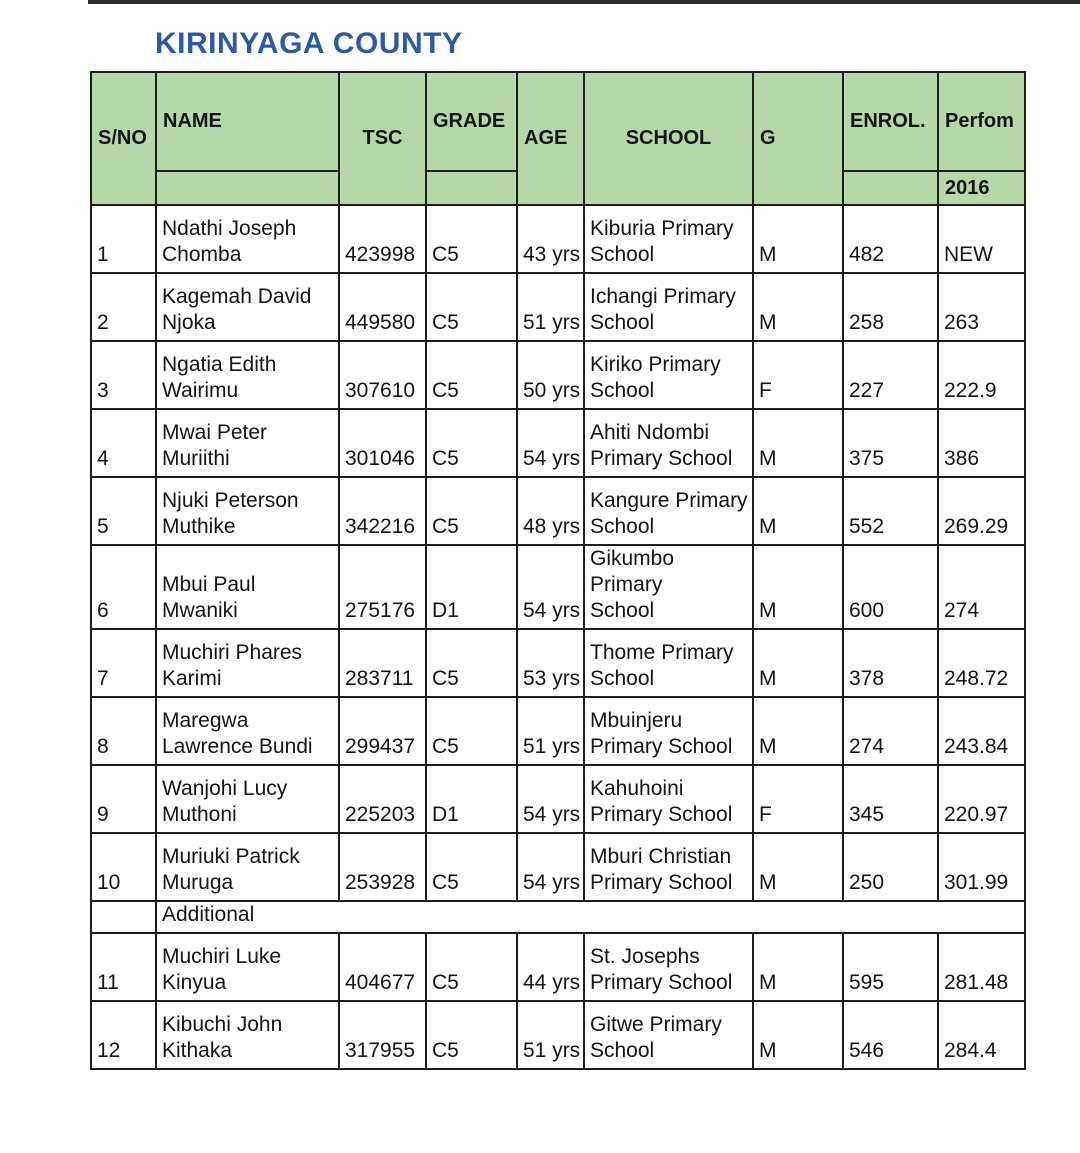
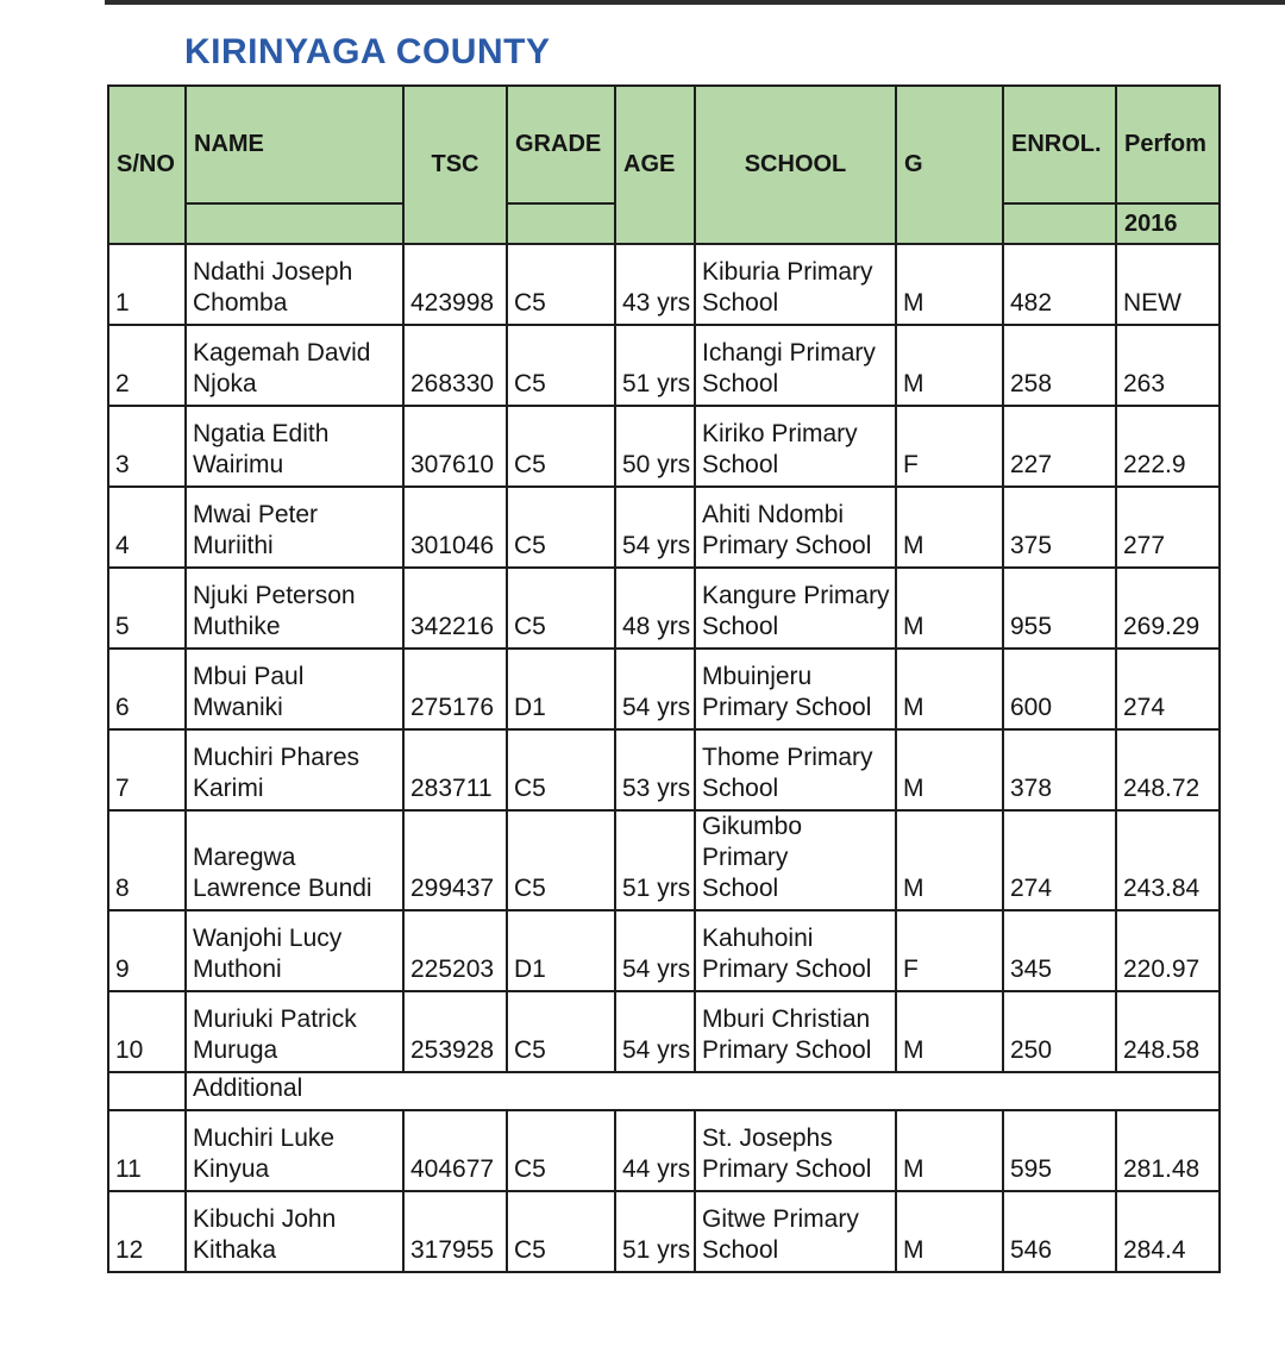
  KIRINYAGA COUNTY
  S/NO	NAME	TSC	GRADE	AGE	SCHOOL	G	ENROL.	Perfom
  			2016
  1	Ndathi Joseph Chomba	423998	C5	43 yrs	Kiburia Primary School	M	482	NEW
- 2	Kagemah David Njoka	449580	C5	51 yrs	Ichangi Primary School	M	258	263
+ 2	Kagemah David Njoka	268330	C5	51 yrs	Ichangi Primary School	M	258	263
  3	Ngatia Edith Wairimu	307610	C5	50 yrs	Kiriko Primary School	F	227	222.9
- 4	Mwai Peter Muriithi	301046	C5	54 yrs	Ahiti Ndombi Primary School	M	375	386
+ 4	Mwai Peter Muriithi	301046	C5	54 yrs	Ahiti Ndombi Primary School	M	375	277
- 5	Njuki Peterson Muthike	342216	C5	48 yrs	Kangure Primary School	M	552	269.29
+ 5	Njuki Peterson Muthike	342216	C5	48 yrs	Kangure Primary School	M	955	269.29
- 6	Mbui Paul Mwaniki	275176	D1	54 yrs	Gikumbo Primary School	M	600	274
+ 6	Mbui Paul Mwaniki	275176	D1	54 yrs	Mbuinjeru Primary School	M	600	274
  7	Muchiri Phares Karimi	283711	C5	53 yrs	Thome Primary School	M	378	248.72
- 8	Maregwa Lawrence Bundi	299437	C5	51 yrs	Mbuinjeru Primary School	M	274	243.84
+ 8	Maregwa Lawrence Bundi	299437	C5	51 yrs	Gikumbo Primary School	M	274	243.84
  9	Wanjohi Lucy Muthoni	225203	D1	54 yrs	Kahuhoini Primary School	F	345	220.97
- 10	Muriuki Patrick Muruga	253928	C5	54 yrs	Mburi Christian Primary School	M	250	301.99
+ 10	Muriuki Patrick Muruga	253928	C5	54 yrs	Mburi Christian Primary School	M	250	248.58
  	Additional
  11	Muchiri Luke Kinyua	404677	C5	44 yrs	St. Josephs Primary School	M	595	281.48
  12	Kibuchi John Kithaka	317955	C5	51 yrs	Gitwe Primary School	M	546	284.4
